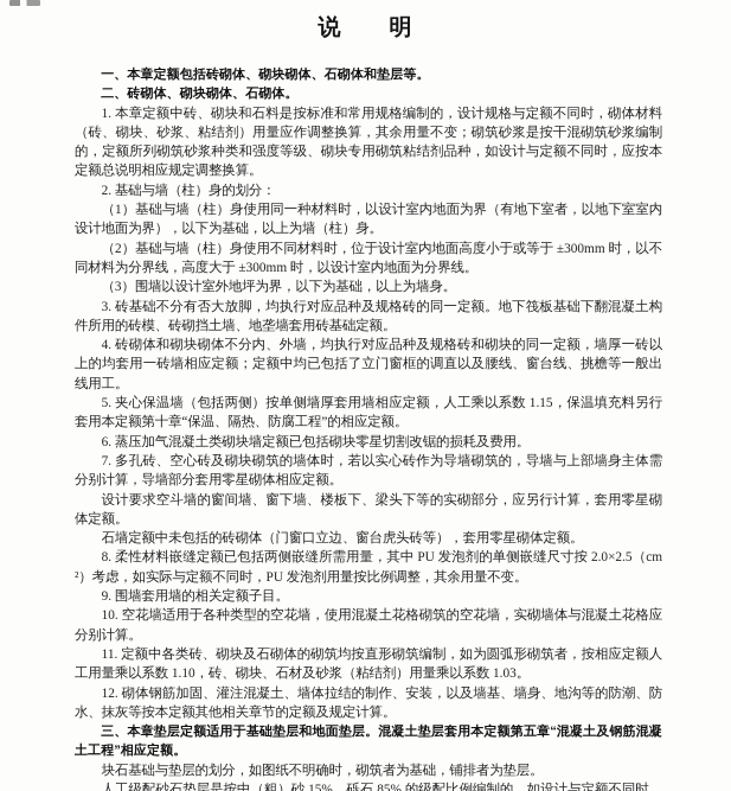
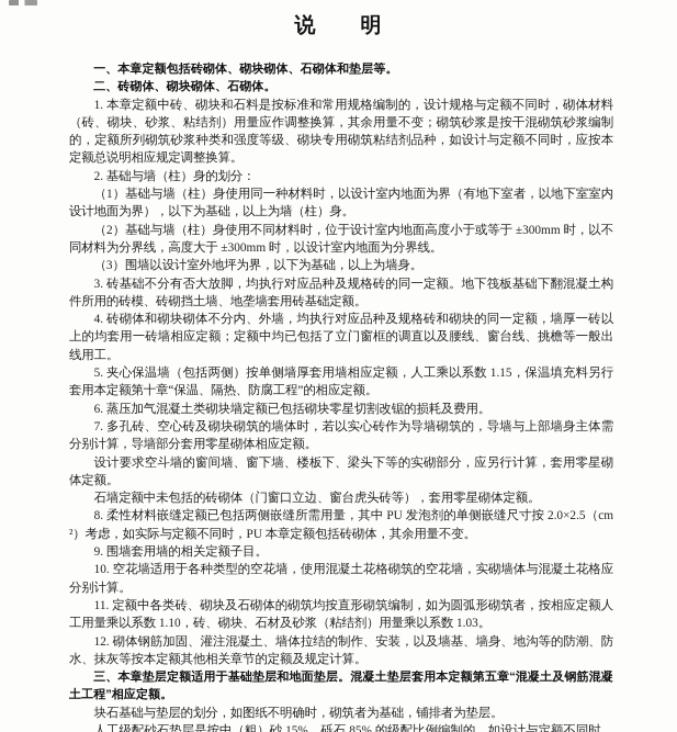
  说 明
  一、本章定额包括砖砌体、砌块砌体、石砌体和垫层等。
  二、砖砌体、砌块砌体、石砌体。
  1. 本章定额中砖、砌块和石料是按标准和常用规格编制的，设计规格与定额不同时，砌体材料（砖、砌块、砂浆、粘结剂）用量应作调整换算，其余用量不变；砌筑砂浆是按干混砌筑砂浆编制的，定额所列砌筑砂浆种类和强度等级、砌块专用砌筑粘结剂品种，如设计与定额不同时，应按本定额总说明相应规定调整换算。
  2. 基础与墙（柱）身的划分：
  （1）基础与墙（柱）身使用同一种材料时，以设计室内地面为界（有地下室者，以地下室室内设计地面为界），以下为基础，以上为墙（柱）身。
  （2）基础与墙（柱）身使用不同材料时，位于设计室内地面高度小于或等于 ±300mm 时，以不同材料为分界线，高度大于 ±300mm 时，以设计室内地面为分界线。
  （3）围墙以设计室外地坪为界，以下为基础，以上为墙身。
  3. 砖基础不分有否大放脚，均执行对应品种及规格砖的同一定额。地下筏板基础下翻混凝土构件所用的砖模、砖砌挡土墙、地垄墙套用砖基础定额。
  4. 砖砌体和砌块砌体不分内、外墙，均执行对应品种及规格砖和砌块的同一定额，墙厚一砖以上的均套用一砖墙相应定额；定额中均已包括了立门窗框的调直以及腰线、窗台线、挑檐等一般出线用工。
  5. 夹心保温墙（包括两侧）按单侧墙厚套用墙相应定额，人工乘以系数 1.15，保温填充料另行套用本定额第十章“保温、隔热、防腐工程”的相应定额。
  6. 蒸压加气混凝土类砌块墙定额已包括砌块零星切割改锯的损耗及费用。
  7. 多孔砖、空心砖及砌块砌筑的墙体时，若以实心砖作为导墙砌筑的，导墙与上部墙身主体需分别计算，导墙部分套用零星砌体相应定额。
  设计要求空斗墙的窗间墙、窗下墙、楼板下、梁头下等的实砌部分，应另行计算，套用零星砌体定额。
  石墙定额中未包括的砖砌体（门窗口立边、窗台虎头砖等），套用零星砌体定额。
- 8. 柔性材料嵌缝定额已包括两侧嵌缝所需用量，其中 PU 发泡剂的单侧嵌缝尺寸按 2.0×2.5（cm²）考虑，如实际与定额不同时，PU 发泡剂用量按比例调整，其余用量不变。
+ 8. 柔性材料嵌缝定额已包括两侧嵌缝所需用量，其中 PU 发泡剂的单侧嵌缝尺寸按 2.0×2.5（cm²）考虑，如实际与定额不同时，PU 本章定额包括砖砌体，其余用量不变。
  9. 围墙套用墙的相关定额子目。
  10. 空花墙适用于各种类型的空花墙，使用混凝土花格砌筑的空花墙，实砌墙体与混凝土花格应分别计算。
  11. 定额中各类砖、砌块及石砌体的砌筑均按直形砌筑编制，如为圆弧形砌筑者，按相应定额人工用量乘以系数 1.10，砖、砌块、石材及砂浆（粘结剂）用量乘以系数 1.03。
  12. 砌体钢筋加固、灌注混凝土、墙体拉结的制作、安装，以及墙基、墙身、地沟等的防潮、防水、抹灰等按本定额其他相关章节的定额及规定计算。
  三、本章垫层定额适用于基础垫层和地面垫层。混凝土垫层套用本定额第五章“混凝土及钢筋混凝土工程”相应定额。
  块石基础与垫层的划分，如图纸不明确时，砌筑者为基础，铺排者为垫层。
  人工级配砂石垫层是按中（粗）砂 15%、砾石 85% 的级配比例编制的。如设计与定额不同时，
